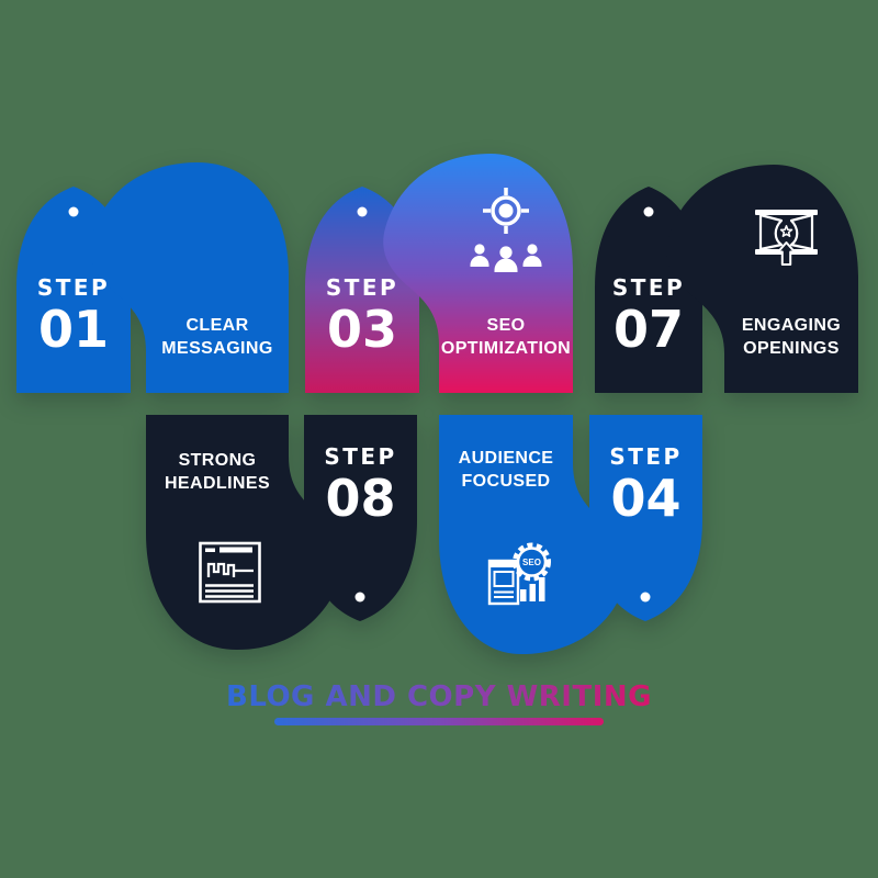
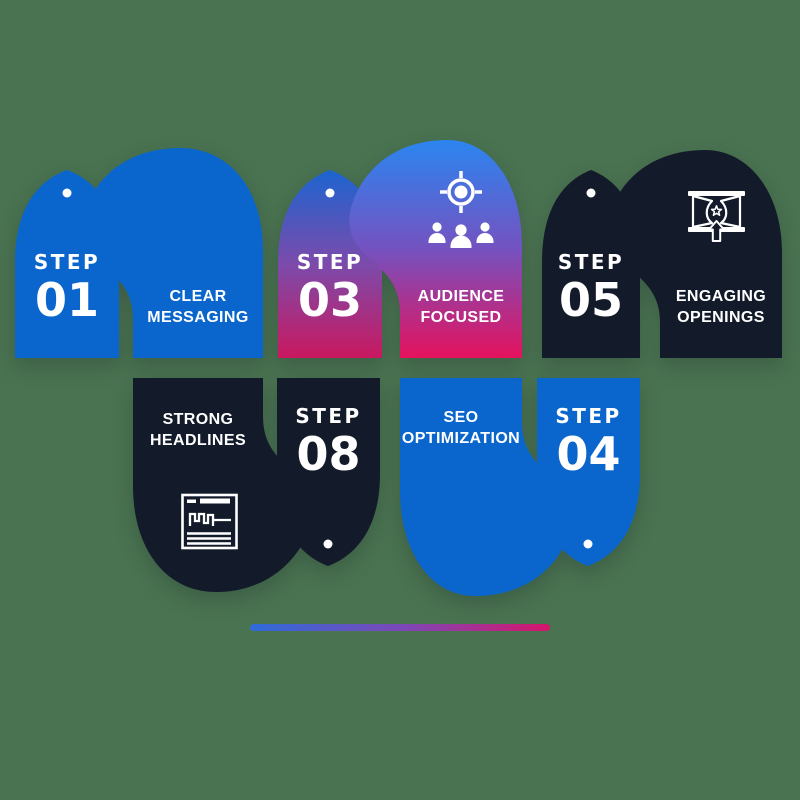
- SEO
  STEP
  01
  STEP
  03
  STEP
- 07
+ 05
  STEP
  08
  STEP
  04
  CLEAR MESSAGING
- SEO OPTIMIZATION
+ AUDIENCE FOCUSED
  ENGAGING OPENINGS
  STRONG HEADLINES
- AUDIENCE FOCUSED
+ SEO OPTIMIZATION
- BLOG AND COPY WRITING
